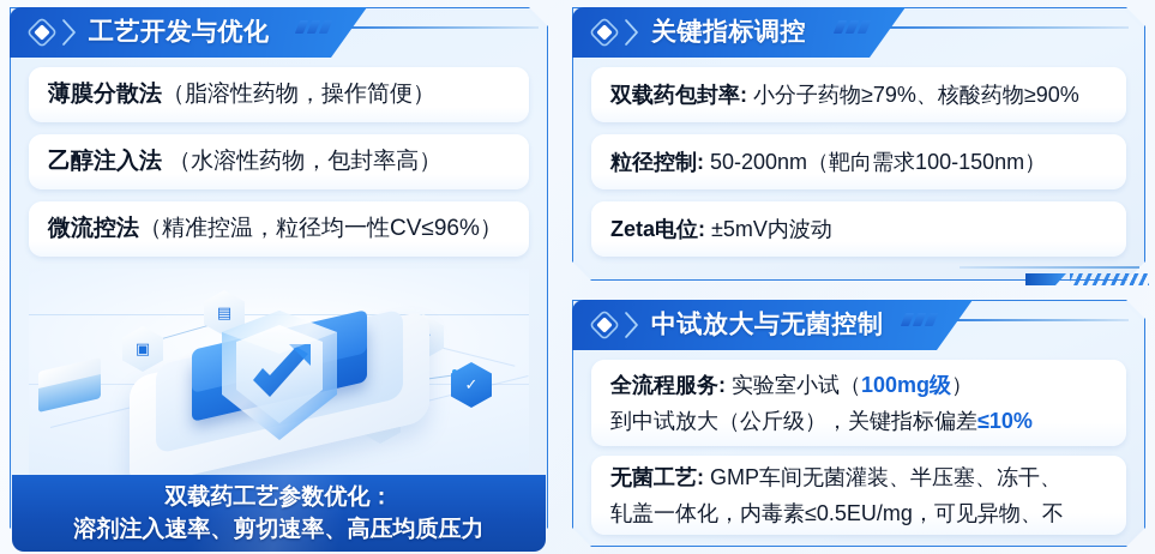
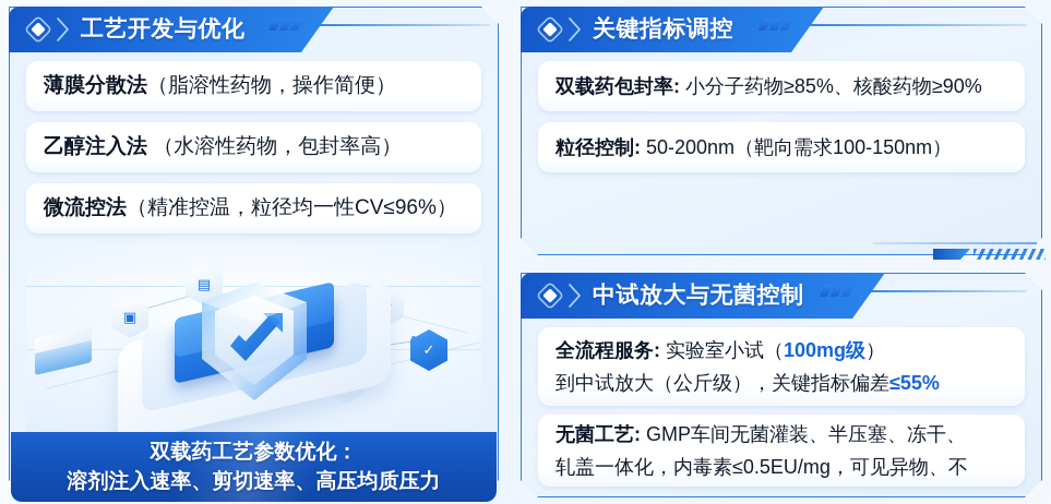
  工艺开发与优化
  薄膜分散法（脂溶性药物，操作简便）
  乙醇注入法 （水溶性药物，包封率高）
  微流控法（精准控温，粒径均一性CV≤96%）
  ▤
  ▣
  ✓
  双载药工艺参数优化：
  溶剂注入速率、剪切速率、高压均质压力
  关键指标调控
- 双载药包封率: 小分子药物≥79%、核酸药物≥90%
+ 双载药包封率: 小分子药物≥85%、核酸药物≥90%
  粒径控制: 50-200nm（靶向需求100-150nm）
- Zeta电位: ±5mV内波动
  中试放大与无菌控制
  全流程服务: 实验室小试（100mg级）
- 到中试放大（公斤级），关键指标偏差≤10%
+ 到中试放大（公斤级），关键指标偏差≤55%
  无菌工艺: GMP车间无菌灌装、半压塞、冻干、
  轧盖一体化，内毒素≤0.5EU/mg，可见异物、不
